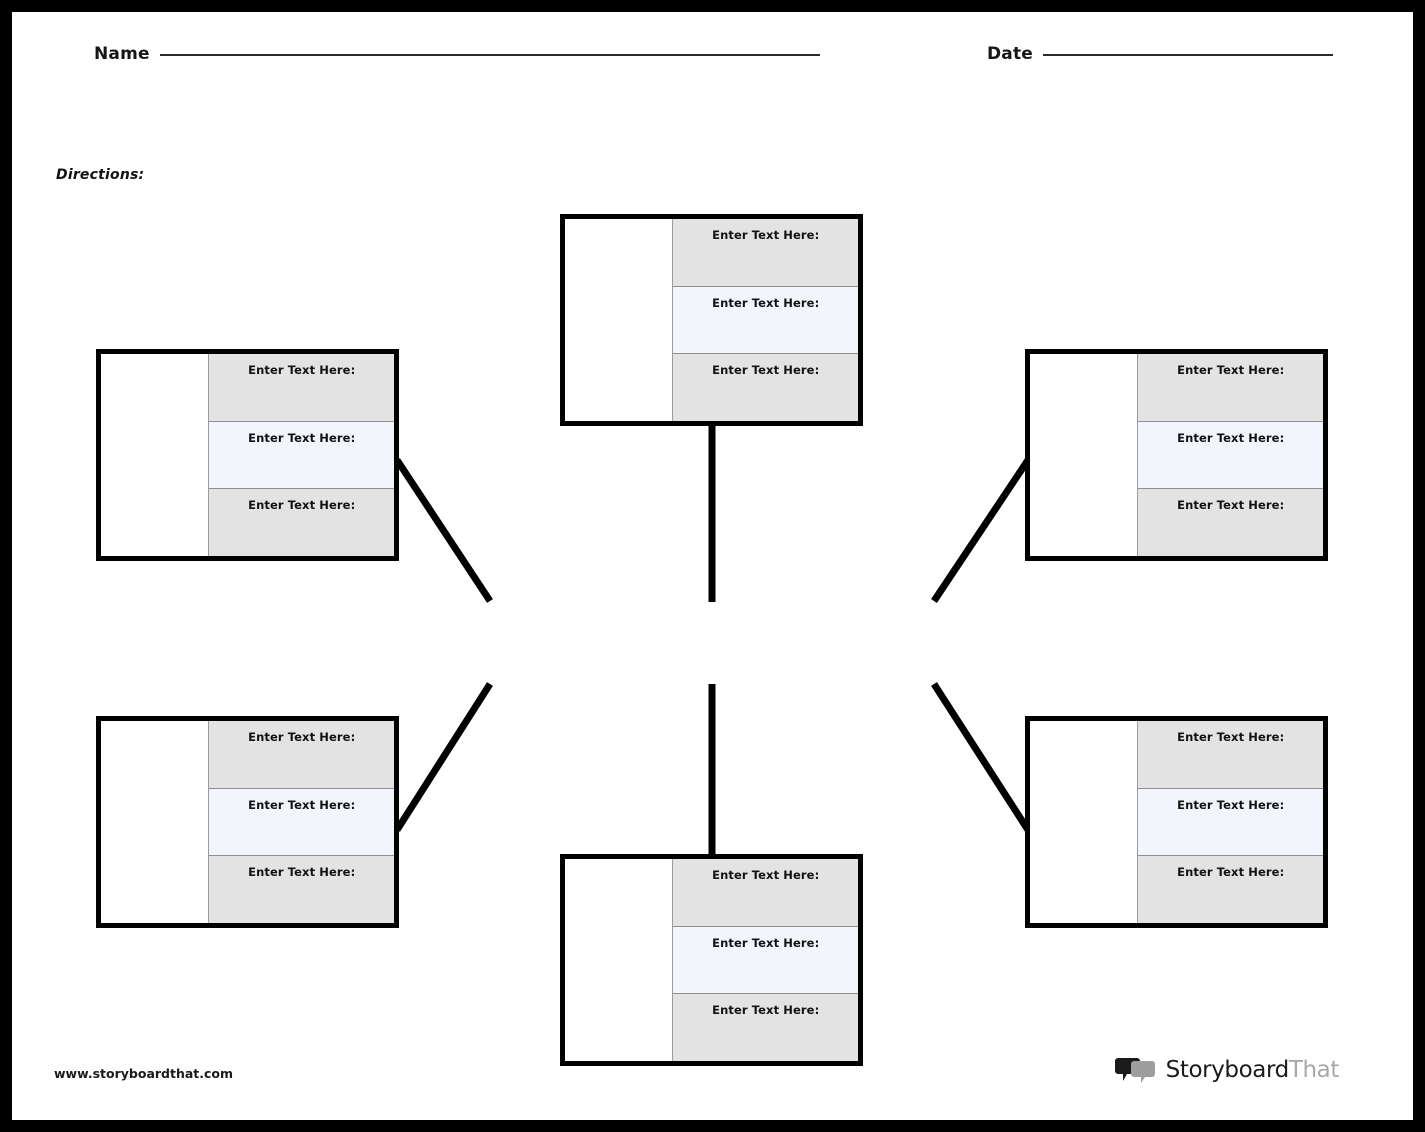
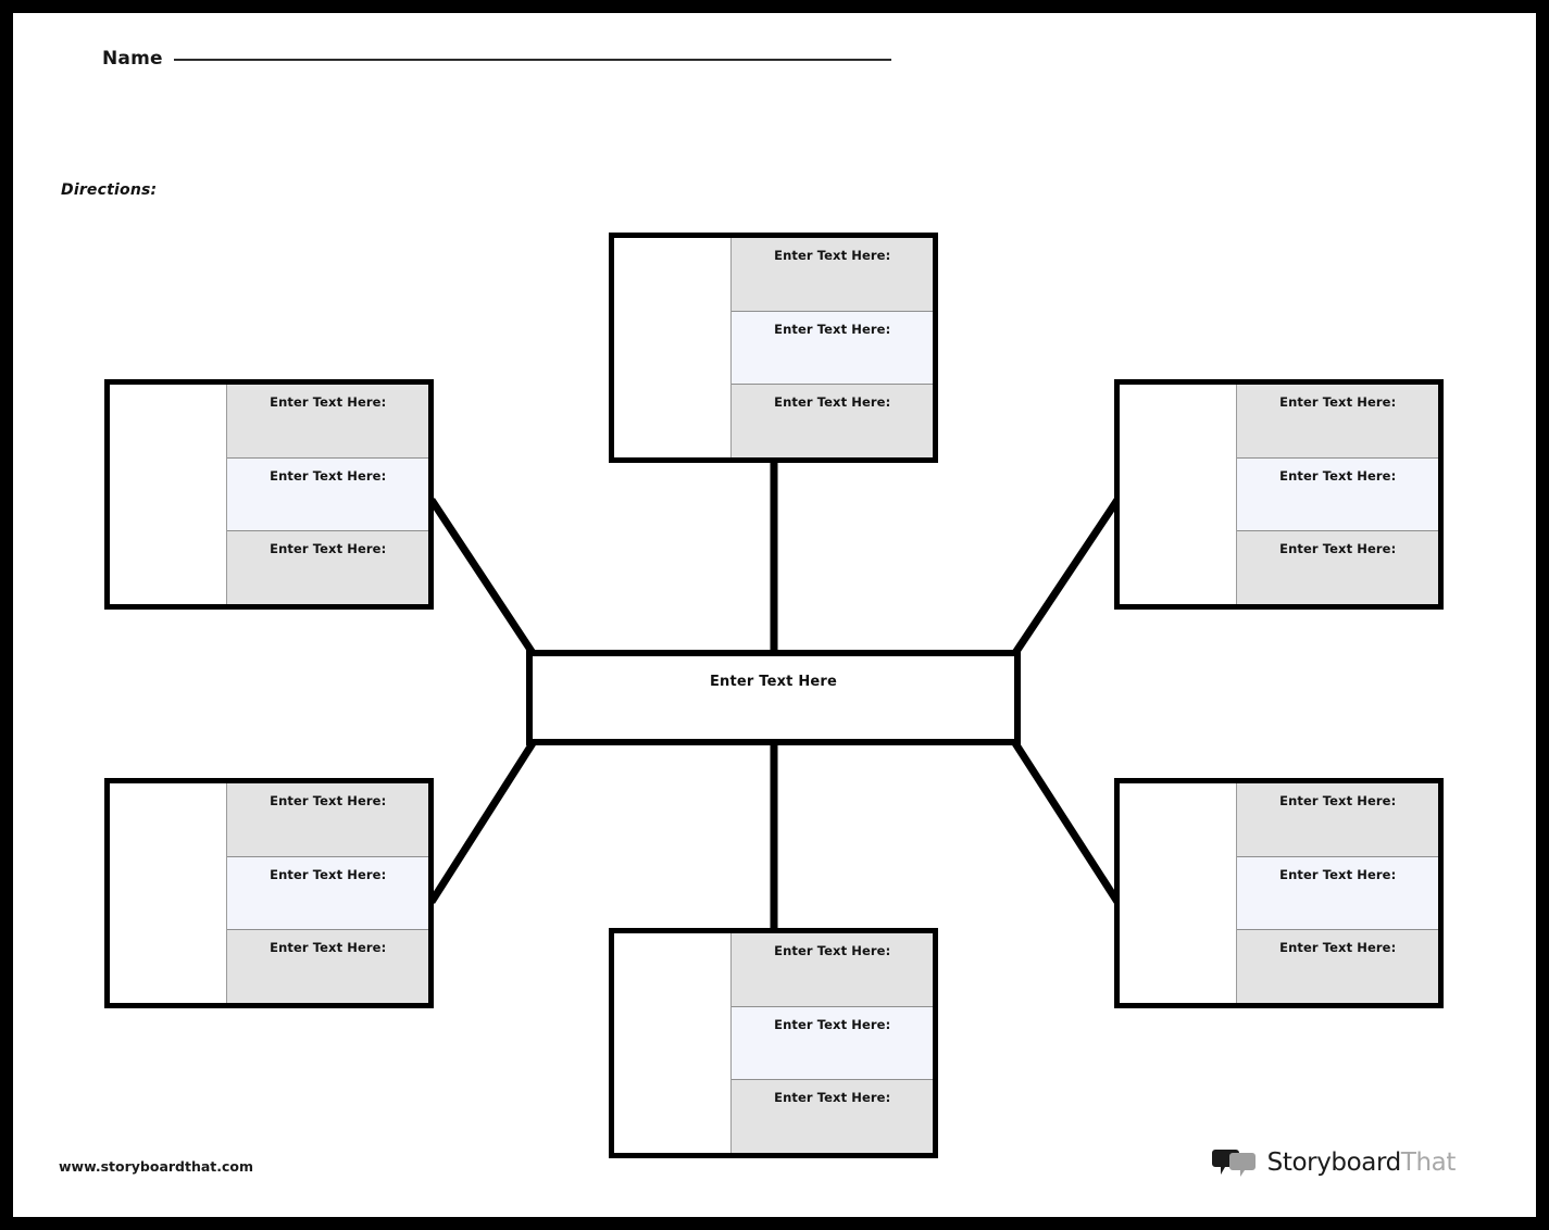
  Name
- Date
  Directions:
  Enter Text Here:
  Enter Text Here:
  Enter Text Here:
  Enter Text Here:
  Enter Text Here:
  Enter Text Here:
  Enter Text Here:
  Enter Text Here:
  Enter Text Here:
  Enter Text Here:
  Enter Text Here:
  Enter Text Here:
  Enter Text Here:
  Enter Text Here:
  Enter Text Here:
  Enter Text Here:
  Enter Text Here:
  Enter Text Here:
+ Enter Text Here
  www.storyboardthat.com
  StoryboardThat
